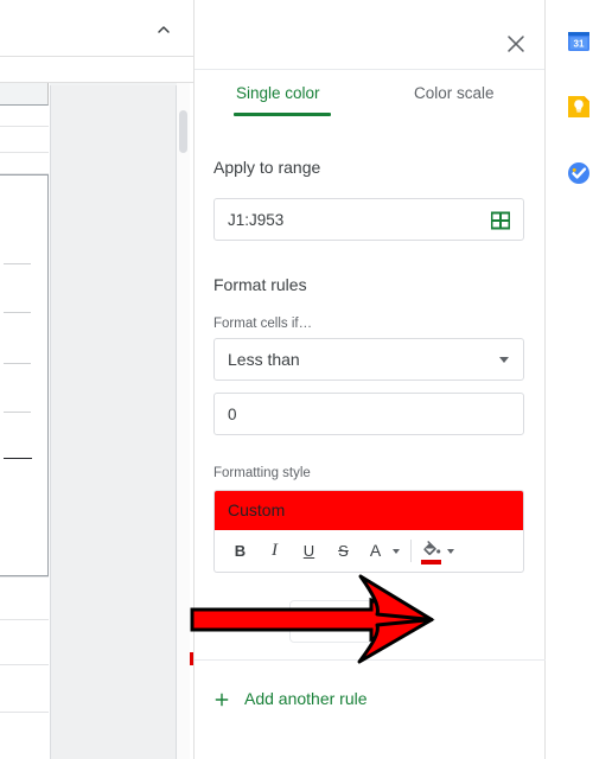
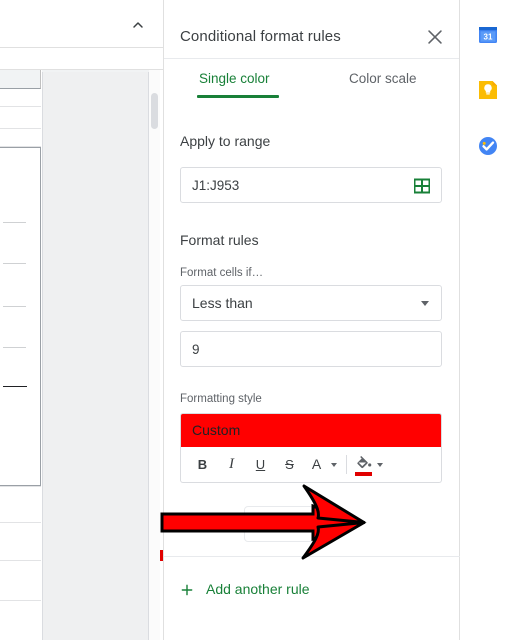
+ Conditional format rules
  Single color
  Color scale
  Apply to range
  J1:J953
  Format rules
  Format cells if…
  Less than
- 0
+ 9
  Formatting style
  Custom
  B
  I
  U
  S
  A
  Add another rule
  31
